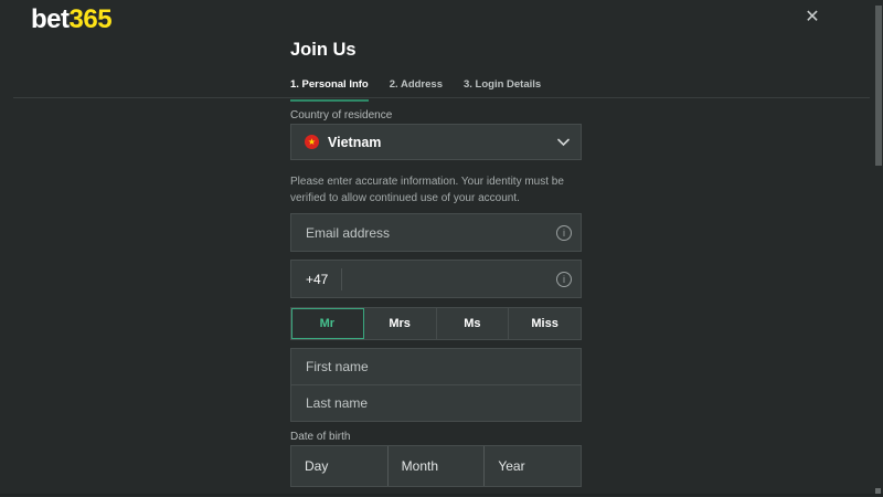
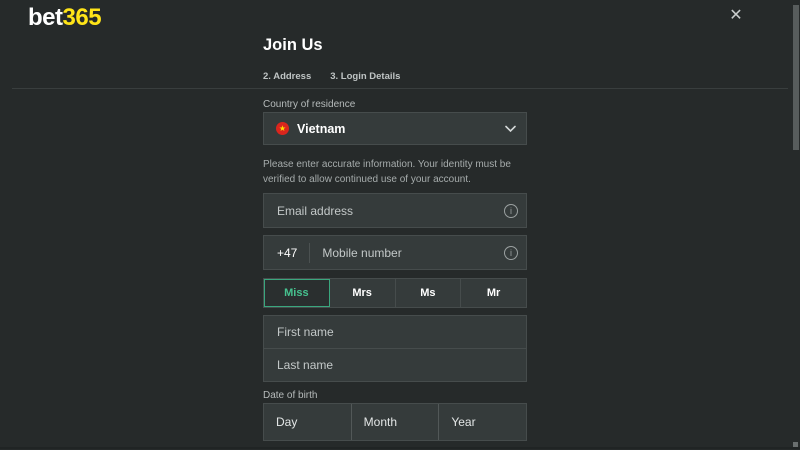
  bet365
  ✕
  Join Us
- 1. Personal Info
  2. Address
  3. Login Details
  Country of residence
  ★
  Vietnam
  Please enter accurate information. Your identity must be verified to allow continued use of your account.
  Email address
  i
  +47
+ Mobile number
  i
- Mr
+ Miss
  Mrs
  Ms
- Miss
+ Mr
  First name
  Last name
  Date of birth
  Day
  Month
  Year
